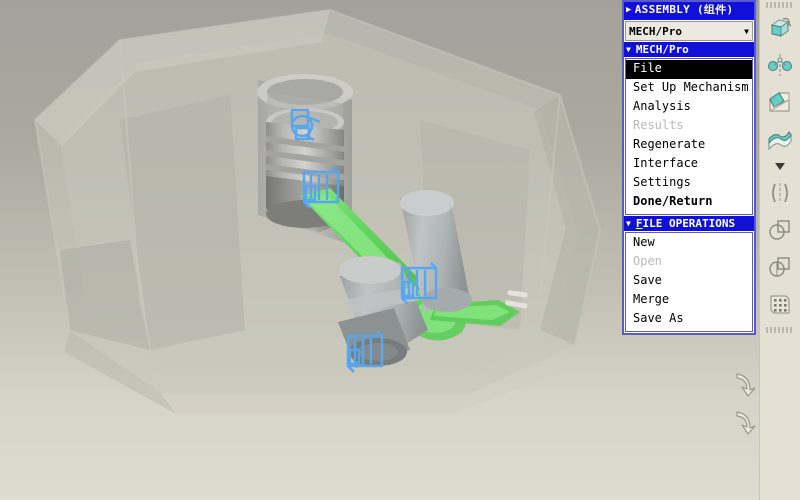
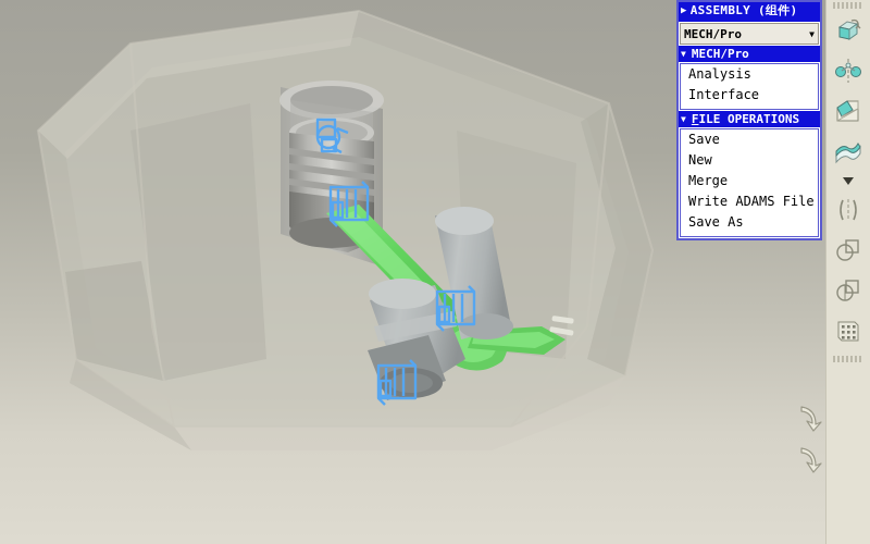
  ▶
  ASSEMBLY (组件)
  MECH/Pro
  ▼
  ▼
  MECH/Pro
- File
- Set Up Mechanism
  Analysis
- Results
- Regenerate
  Interface
- Settings
- Done/Return
  ▼
  FILE OPERATIONS
- New
+ Save
- Open
- Save
+ New
  Merge
+ Write ADAMS File
  Save As
